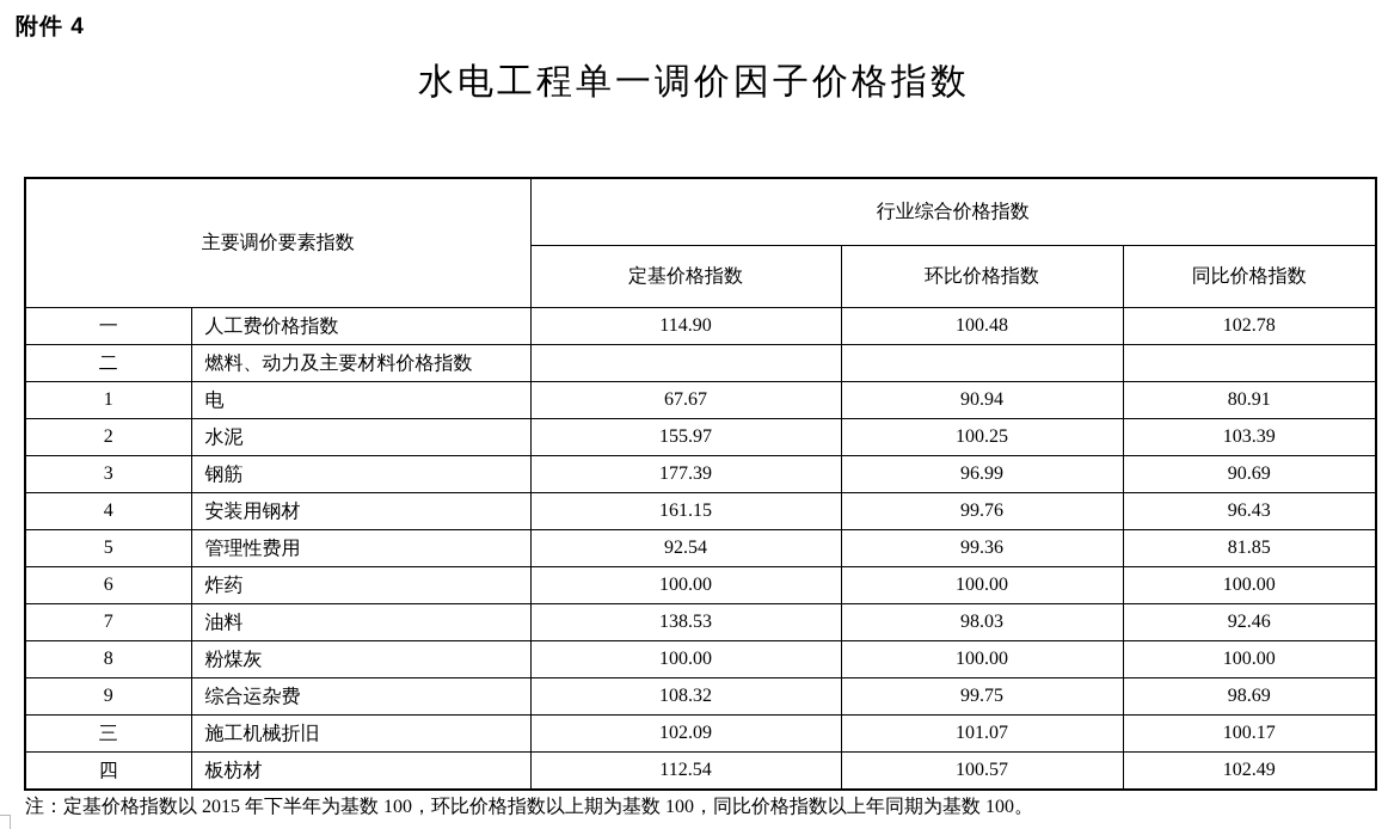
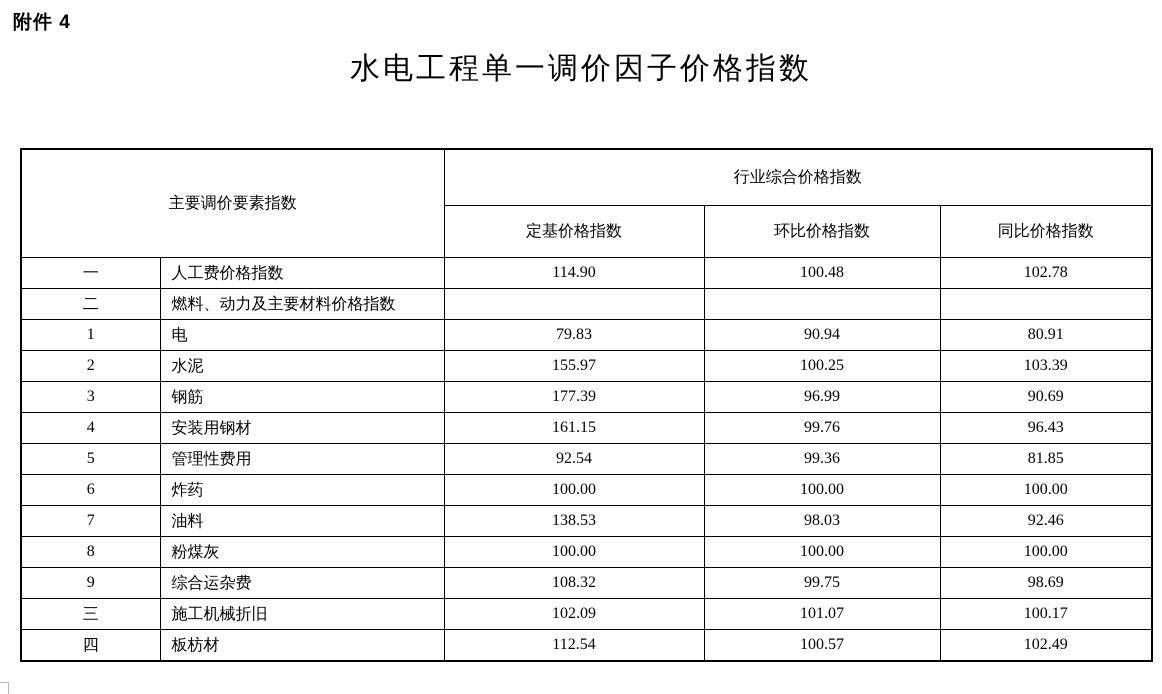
  附件 4
  水电工程单一调价因子价格指数
  主要调价要素指数	行业综合价格指数
  定基价格指数	环比价格指数	同比价格指数
  一	人工费价格指数	114.90	100.48	102.78
  二	燃料、动力及主要材料价格指数
- 1	电	67.67	90.94	80.91
+ 1	电	79.83	90.94	80.91
  2	水泥	155.97	100.25	103.39
  3	钢筋	177.39	96.99	90.69
  4	安装用钢材	161.15	99.76	96.43
  5	管理性费用	92.54	99.36	81.85
  6	炸药	100.00	100.00	100.00
  7	油料	138.53	98.03	92.46
  8	粉煤灰	100.00	100.00	100.00
  9	综合运杂费	108.32	99.75	98.69
  三	施工机械折旧	102.09	101.07	100.17
  四	板枋材	112.54	100.57	102.49
- 注：定基价格指数以 2015 年下半年为基数 100，环比价格指数以上期为基数 100，同比价格指数以上年同期为基数 100。
